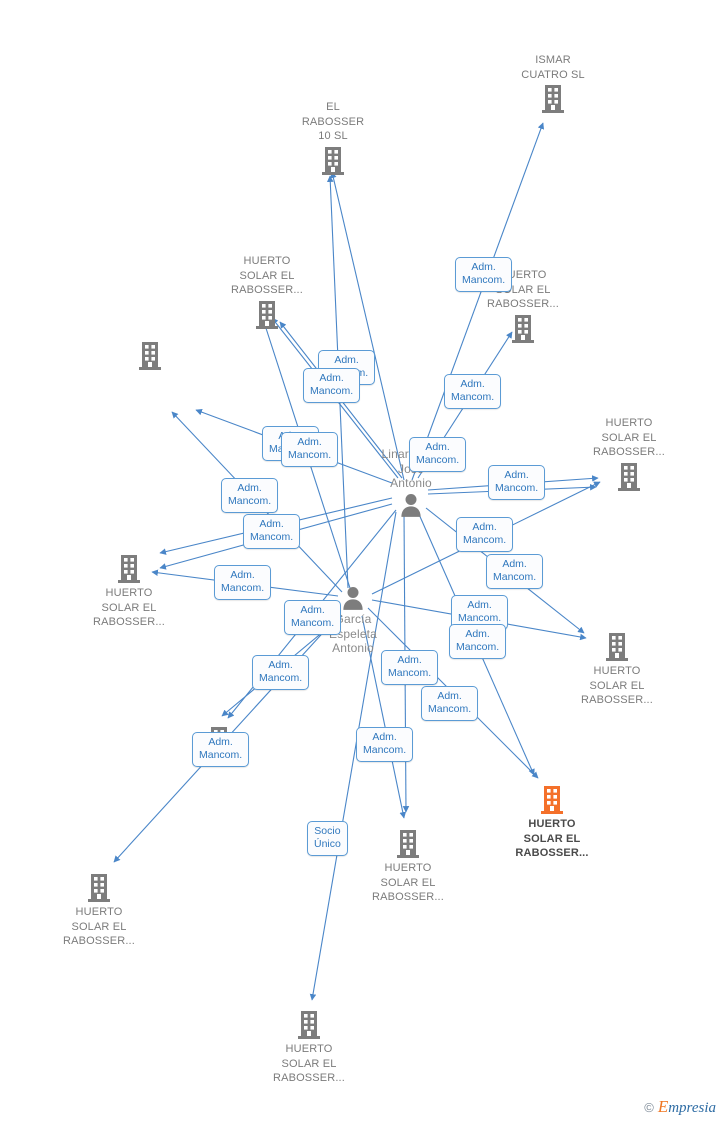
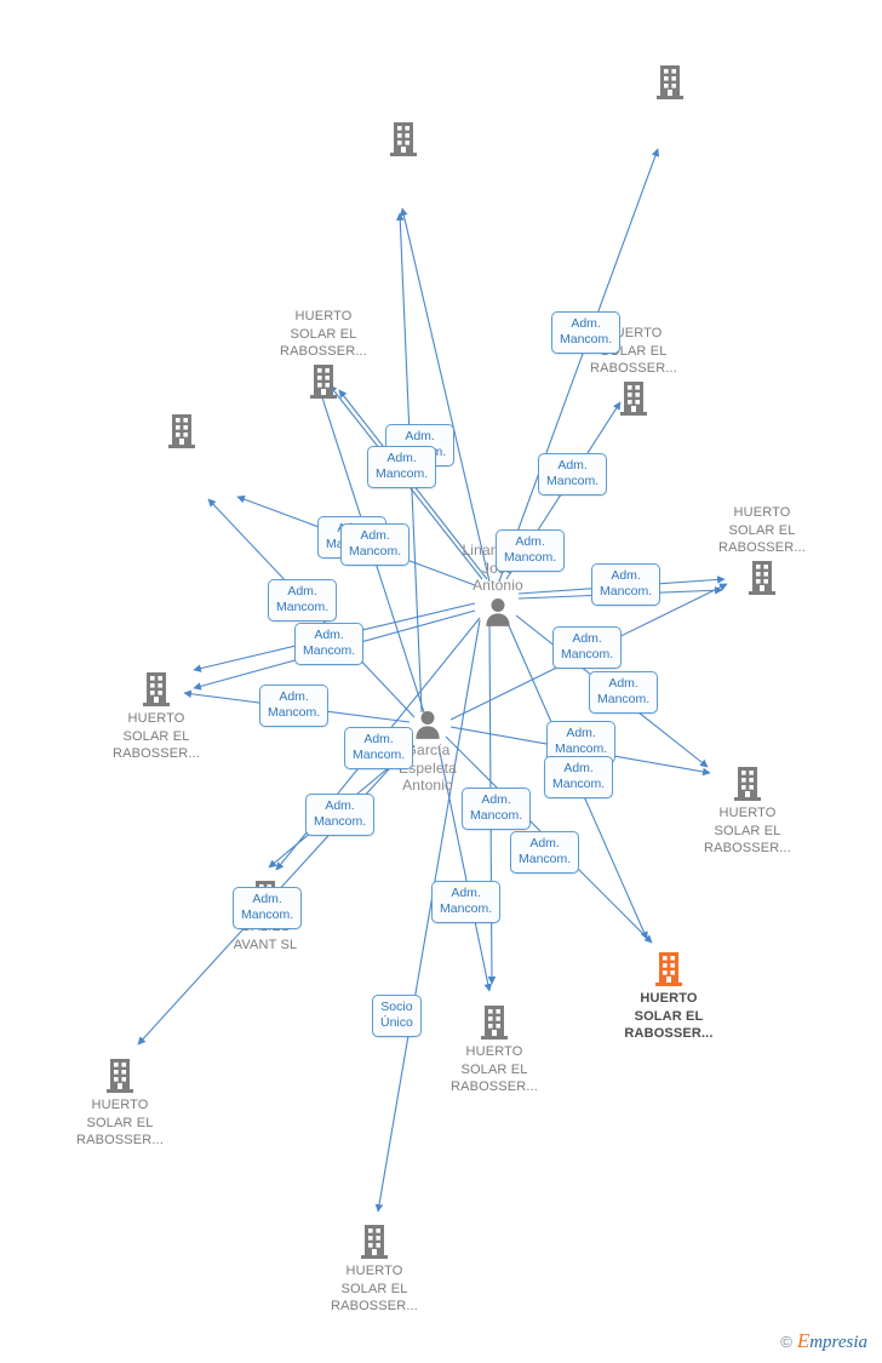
- EL
- RABOSSER
- 10 SL
- ISMAR
- CUATRO SL
  HUERTO
  SOLAR EL
  RABOSSER...
  LAR EL
  RABOSSER...
  HUERTO
  SOLAR EL
  RABOSSER...
  HUERTO
  SOLAR EL
  RABOSSER...
  HUERTO
  SOLAR EL
  RABOSSER...
+ AVANT SL
  HUERTO
  SOLAR EL
  RABOSSER...
  HUERTO
  SOLAR EL
  RABOSSER...
  HUERTO
  SOLAR EL
  RABOSSER...
  HUERTO
  SOLAR EL
  RABOSSER...
  Antonio
  arcía
  speleta
  Antonio
  Adm.
  Adm.
  Mancom.
  Adm.
  Mancom.
  Adm.
  Mancom.
  Adm.
  Mancom.
  Adm.
  Mancom.
  Adm.
  Mancom.
  Adm.
  Mancom.
  Adm.
  Mancom.
  Adm.
  Mancom.
  Adm.
  Mancom.
  Adm.
  Mancom.
  Adm.
  Mancom.
  Adm.
  Mancom.
  Adm.
  Mancom.
  Adm.
  Mancom.
  Adm.
  Mancom.
  Adm.
  Mancom.
  Adm.
  Mancom.
  Adm.
  Mancom.
  Socio
  Único
  ©
  Empresia
